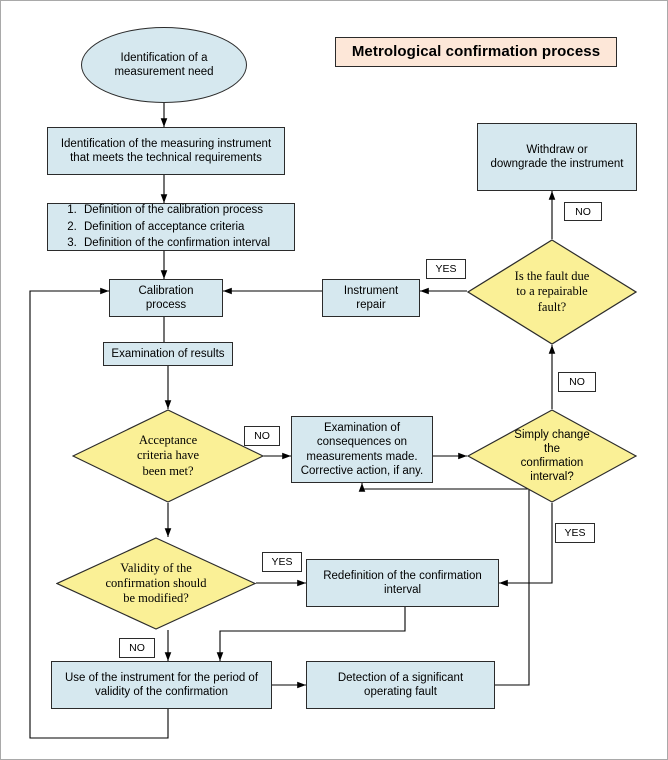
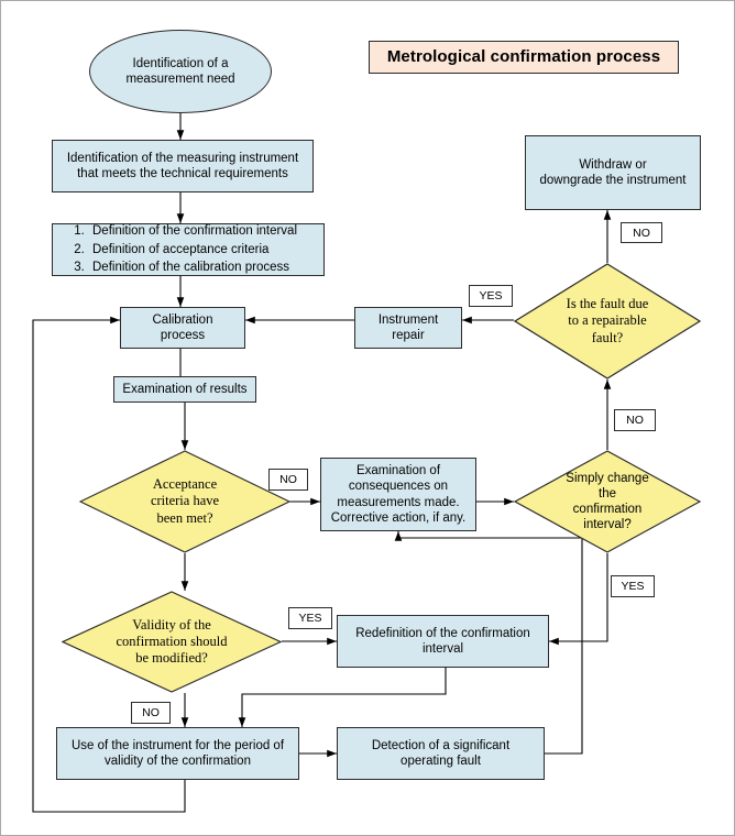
  Metrological confirmation process
  Identification of a
  measurement need
  Identification of the measuring instrument
  that meets the technical requirements
- Definition of the calibration process
+ Definition of the confirmation interval
  Definition of acceptance criteria
- Definition of the confirmation interval
+ Definition of the calibration process
  Calibration
  process
  Instrument
  repair
  Withdraw or
  downgrade the instrument
  Is the fault due
  to a repairable
  fault?
  Examination of results
  Acceptance
  criteria have
  been met?
  Examination of
  consequences on
  measurements made.
  Corrective action, if any.
  Simply change
  the
  confirmation
  interval?
  Validity of the
  confirmation should
  be modified?
  Redefinition of the confirmation
  interval
  Use of the instrument for the period of
  validity of the confirmation
  Detection of a significant
  operating fault
  NO
  YES
  NO
  YES
  NO
  YES
  NO
